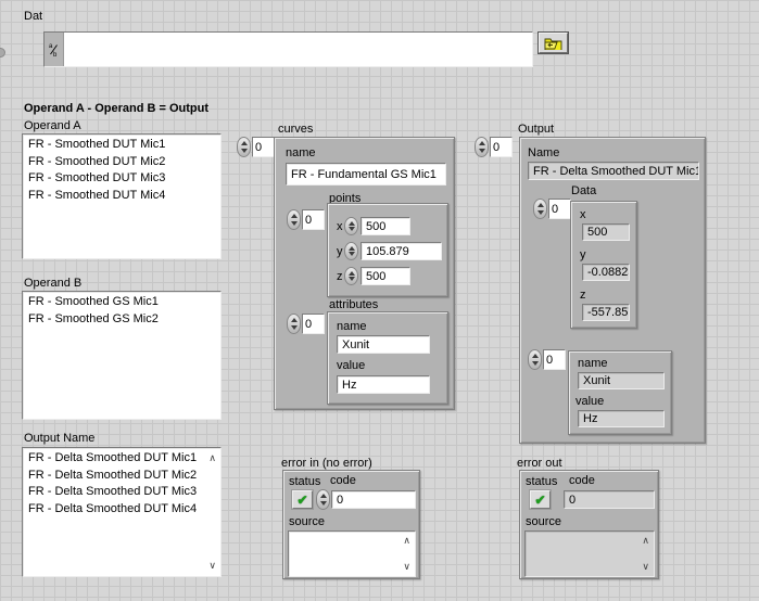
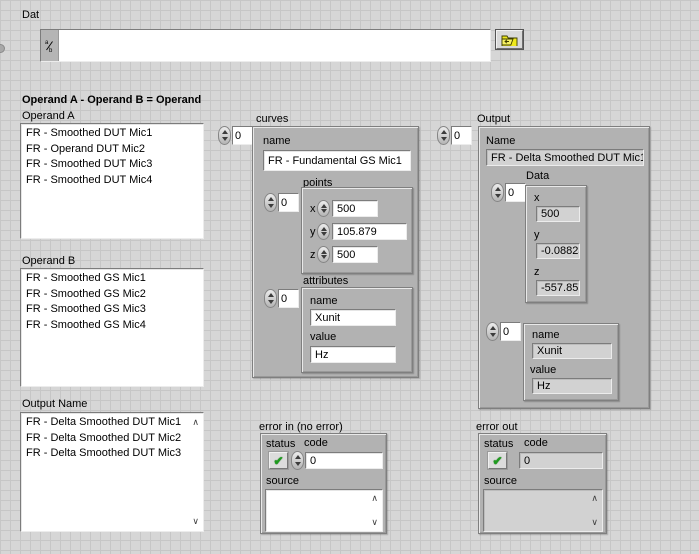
  Dat
- Operand A - Operand B = Output
+ Operand A - Operand B = Operand
  Operand A
  FR - Smoothed DUT Mic1
- FR - Smoothed DUT Mic2
+ FR - Operand DUT Mic2
  FR - Smoothed DUT Mic3
  FR - Smoothed DUT Mic4
  Operand B
  FR - Smoothed GS Mic1
  FR - Smoothed GS Mic2
+ FR - Smoothed GS Mic3
+ FR - Smoothed GS Mic4
  Output Name
  FR - Delta Smoothed DUT Mic1
  FR - Delta Smoothed DUT Mic2
  FR - Delta Smoothed DUT Mic3
- FR - Delta Smoothed DUT Mic4
  ∧
  ∨
  0
  curves
  name
  FR - Fundamental GS Mic1
  points
  0
  x
  500
  y
  105.879
  z
  500
  attributes
  0
  name
  Xunit
  value
  Hz
  0
  Output
  Name
  FR - Delta Smoothed DUT Mic1
  Data
  0
  x
  500
  y
  -0.0882
  z
  -557.85
  0
  name
  Xunit
  value
  Hz
  error in (no error)
  status
  ✔
  code
  0
  source
  ∧
  ∨
  error out
  status
  ✔
  code
  0
  source
  ∧
  ∨
